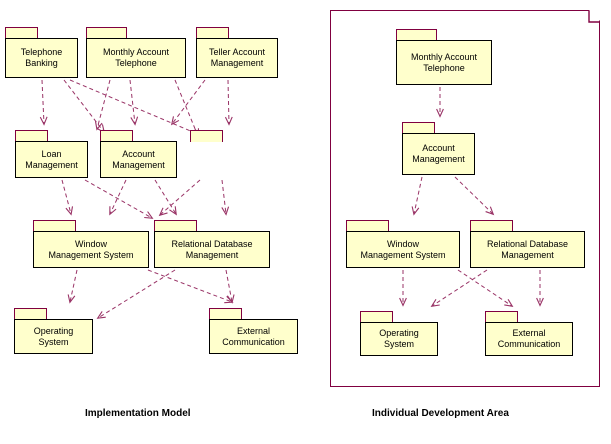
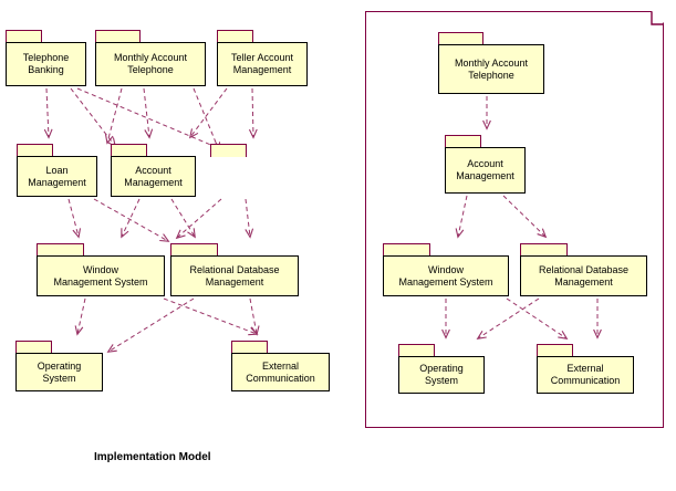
  Telephone
  Banking
  Monthly Account
  Telephone
  Teller Account
  Management
  Loan
  Management
  Account
  Management
  Window
  Management System
  Relational Database
  Management
  Operating
  System
  External
  Communication
  Monthly Account
  Telephone
  Account
  Management
  Window
  Management System
  Relational Database
  Management
  Operating
  System
  External
  Communication
  Implementation Model
- Individual Development Area
